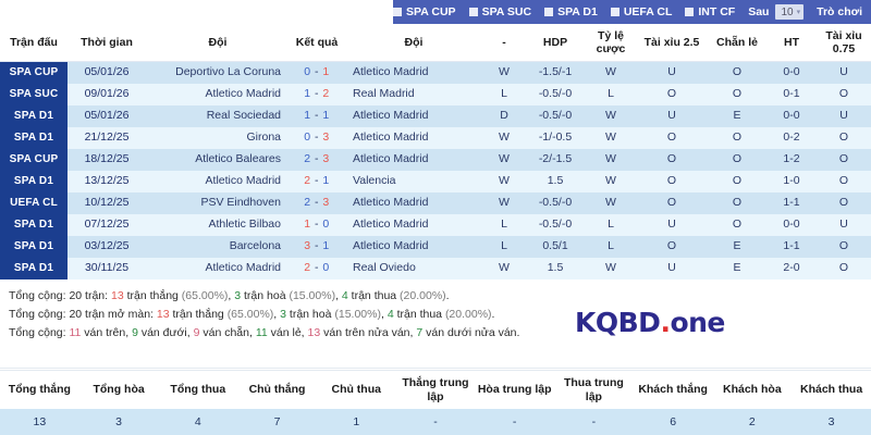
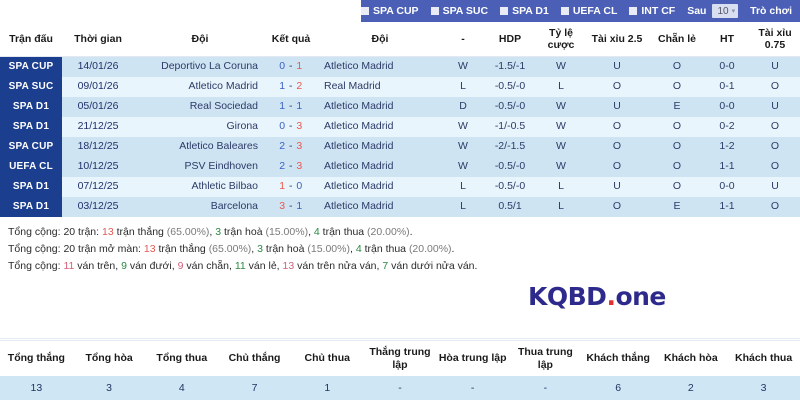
  SPA CUP
  SPA SUC
  SPA D1
  UEFA CL
  INT CF
  Sau
  10
  Trò chơi
  Trận đấu	Thời gian	Đội	Kết quả	Đội	-	HDP	Tỷ lệ cược	Tài xỉu 2.5	Chẵn lẻ	HT	Tài xỉu 0.75
- SPA CUP	05/01/26	Deportivo La Coruna	0 - 1	Atletico Madrid	W	-1.5/-1	W	U	O	0-0	U
+ SPA CUP	14/01/26	Deportivo La Coruna	0 - 1	Atletico Madrid	W	-1.5/-1	W	U	O	0-0	U
  SPA SUC	09/01/26	Atletico Madrid	1 - 2	Real Madrid	L	-0.5/-0	L	O	O	0-1	O
  SPA D1	05/01/26	Real Sociedad	1 - 1	Atletico Madrid	D	-0.5/-0	W	U	E	0-0	U
  SPA D1	21/12/25	Girona	0 - 3	Atletico Madrid	W	-1/-0.5	W	O	O	0-2	O
  SPA CUP	18/12/25	Atletico Baleares	2 - 3	Atletico Madrid	W	-2/-1.5	W	O	O	1-2	O
- SPA D1	13/12/25	Atletico Madrid	2 - 1	Valencia	W	1.5	W	O	O	1-0	O
  UEFA CL	10/12/25	PSV Eindhoven	2 - 3	Atletico Madrid	W	-0.5/-0	W	O	O	1-1	O
  SPA D1	07/12/25	Athletic Bilbao	1 - 0	Atletico Madrid	L	-0.5/-0	L	U	O	0-0	U
  SPA D1	03/12/25	Barcelona	3 - 1	Atletico Madrid	L	0.5/1	L	O	E	1-1	O
- SPA D1	30/11/25	Atletico Madrid	2 - 0	Real Oviedo	W	1.5	W	U	E	2-0	O
  Tổng cộng: 20 trận: 13 trận thắng (65.00%), 3 trận hoà (15.00%), 4 trận thua (20.00%).
  Tổng cộng: 20 trận mở màn: 13 trận thắng (65.00%), 3 trận hoà (15.00%), 4 trận thua (20.00%).
  Tổng cộng: 11 ván trên, 9 ván đưới, 9 ván chẵn, 11 ván lẻ, 13 ván trên nửa ván, 7 ván dưới nửa ván.
  KQBD.one
  Tổng thắng	Tổng hòa	Tổng thua	Chủ thắng	Chủ thua	Thắng trung lập	Hòa trung lập	Thua trung lập	Khách thắng	Khách hòa	Khách thua
  13	3	4	7	1	-	-	-	6	2	3
